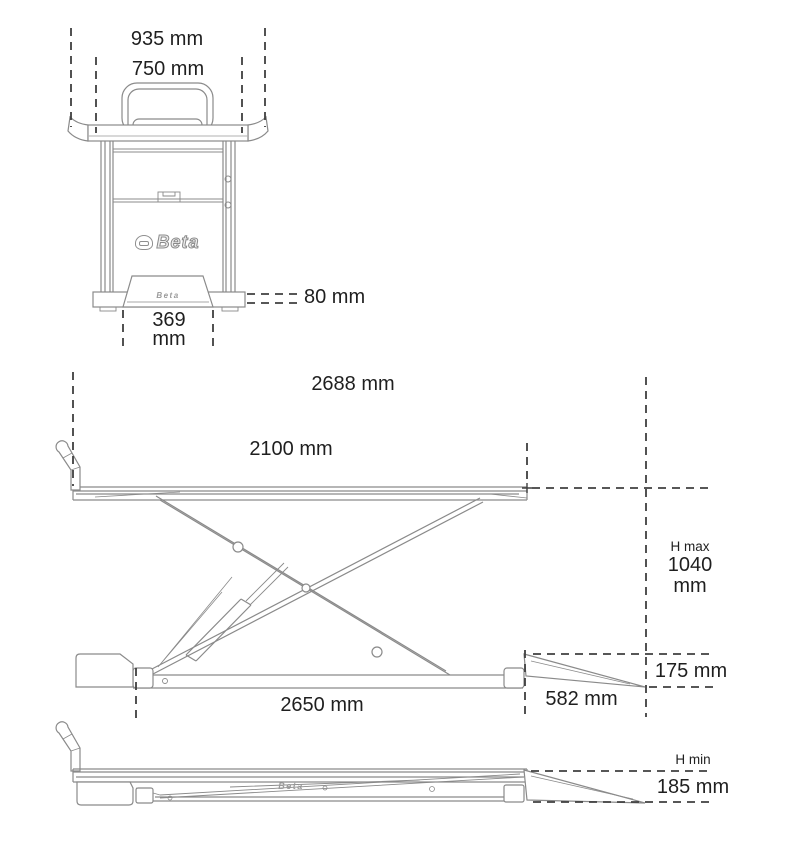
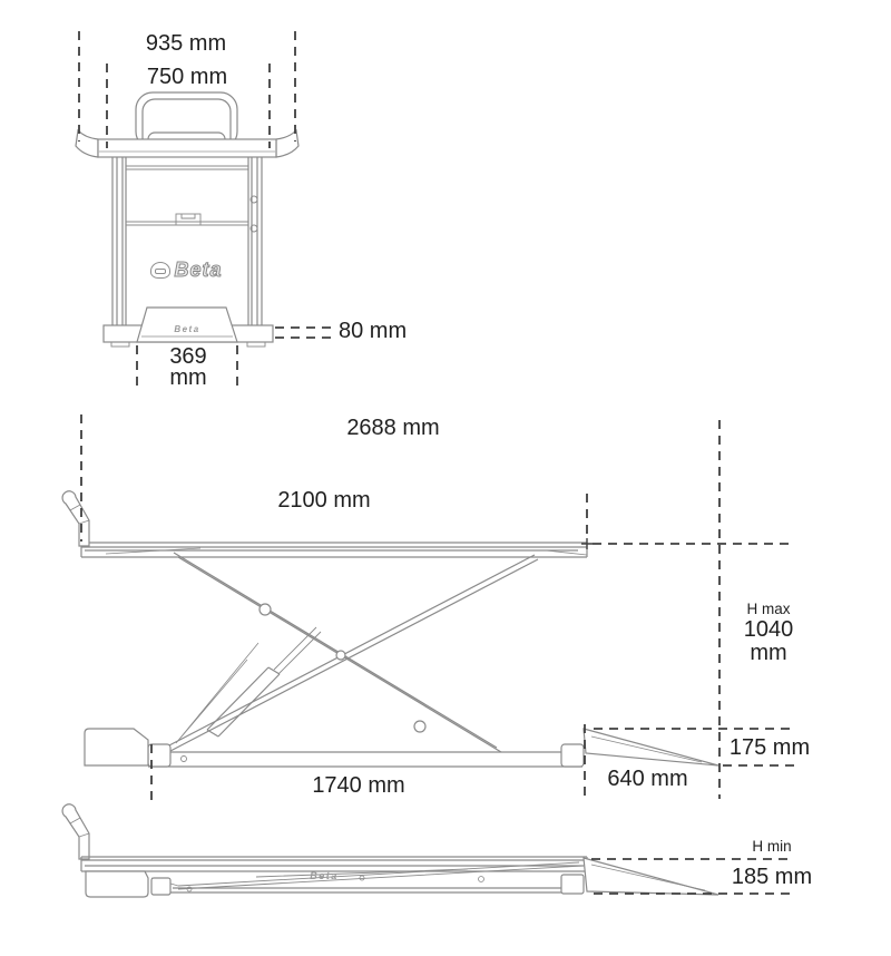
  935 mm
  750 mm
  80 mm
  369
  mm
  2688 mm
  2100 mm
  H max
  1040
  mm
  175 mm
- 582 mm
+ 640 mm
- 2650 mm
+ 1740 mm
  H min
  185 mm
  Beta
  Beta
  Beta
